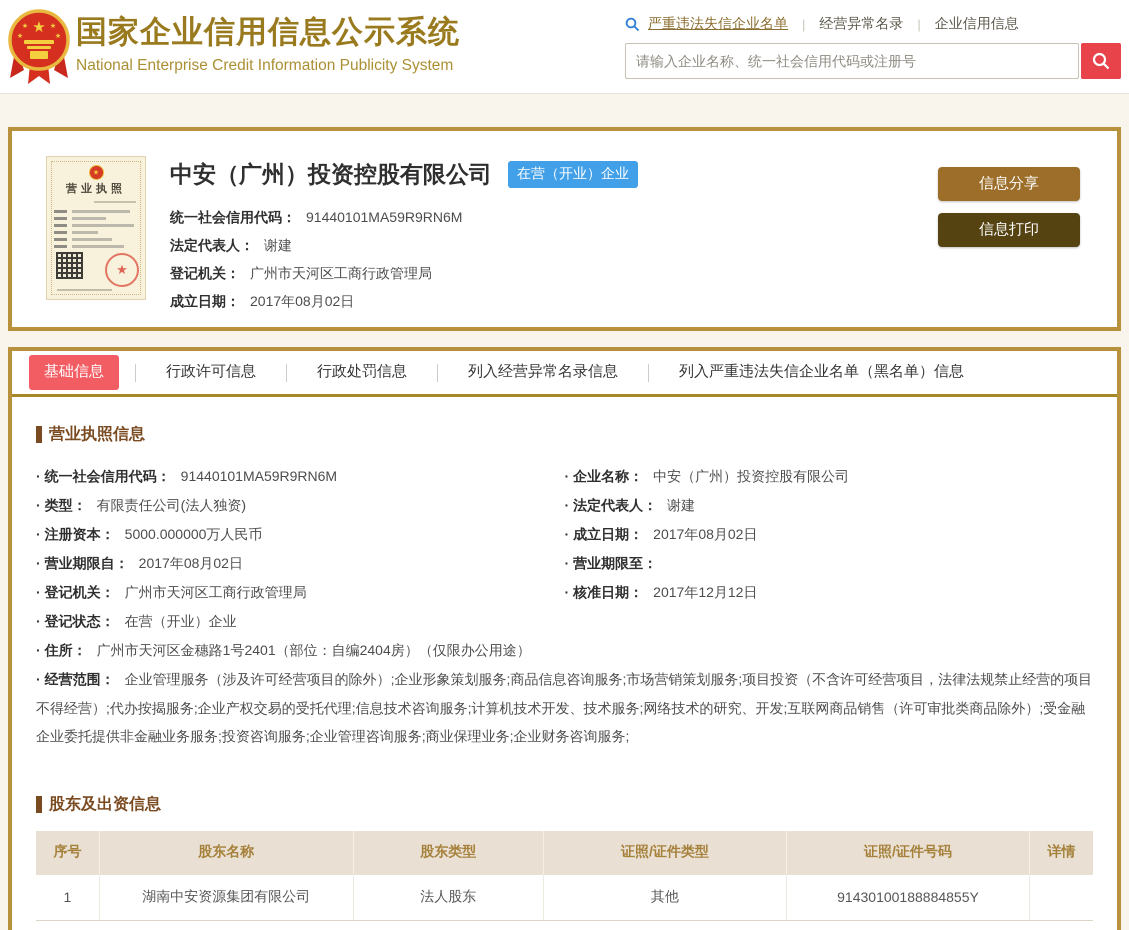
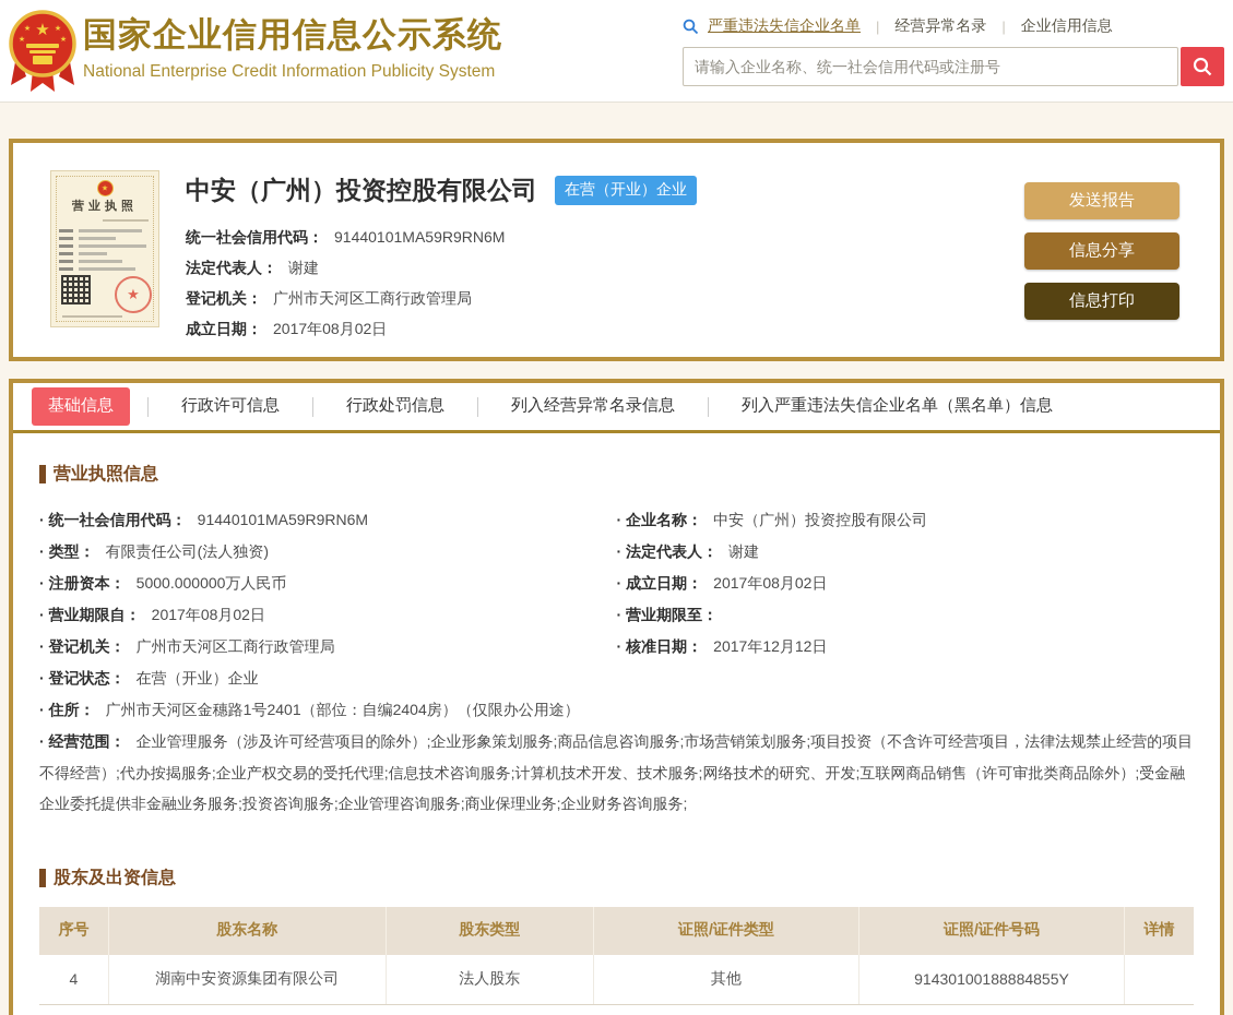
  ★
  国家企业信用信息公示系统
  National Enterprise Credit Information Publicity System
  严重违法失信企业名单
  |
  经营异常名录
  |
  企业信用信息
  请输入企业名称、统一社会信用代码或注册号
  营业执照
  ★
  中安（广州）投资控股有限公司
  在营（开业）企业
  统一社会信用代码： 91440101MA59R9RN6M
  法定代表人： 谢建
  登记机关： 广州市天河区工商行政管理局
  成立日期： 2017年08月02日
+ 发送报告
  信息分享
  信息打印
  基础信息
  行政许可信息
  行政处罚信息
  列入经营异常名录信息
  列入严重违法失信企业名单（黑名单）信息
  营业执照信息
  · 统一社会信用代码： 91440101MA59R9RN6M
  · 类型： 有限责任公司(法人独资)
  · 注册资本： 5000.000000万人民币
  · 营业期限自： 2017年08月02日
  · 登记机关： 广州市天河区工商行政管理局
  · 登记状态： 在营（开业）企业
  · 企业名称： 中安（广州）投资控股有限公司
  · 法定代表人： 谢建
  · 成立日期： 2017年08月02日
  · 营业期限至：
  · 核准日期： 2017年12月12日
  · 住所： 广州市天河区金穗路1号2401（部位：自编2404房）（仅限办公用途）
  · 经营范围： 企业管理服务（涉及许可经营项目的除外）;企业形象策划服务;商品信息咨询服务;市场营销策划服务;项目投资（不含许可经营项目，法律法规禁止经营的项目不得经营）;代办按揭服务;企业产权交易的受托代理;信息技术咨询服务;计算机技术开发、技术服务;网络技术的研究、开发;互联网商品销售（许可审批类商品除外）;受金融企业委托提供非金融业务服务;投资咨询服务;企业管理咨询服务;商业保理业务;企业财务咨询服务;
  股东及出资信息
  序号	股东名称	股东类型	证照/证件类型	证照/证件号码	详情
- 1	湖南中安资源集团有限公司	法人股东	其他	91430100188884855Y
+ 4	湖南中安资源集团有限公司	法人股东	其他	91430100188884855Y
